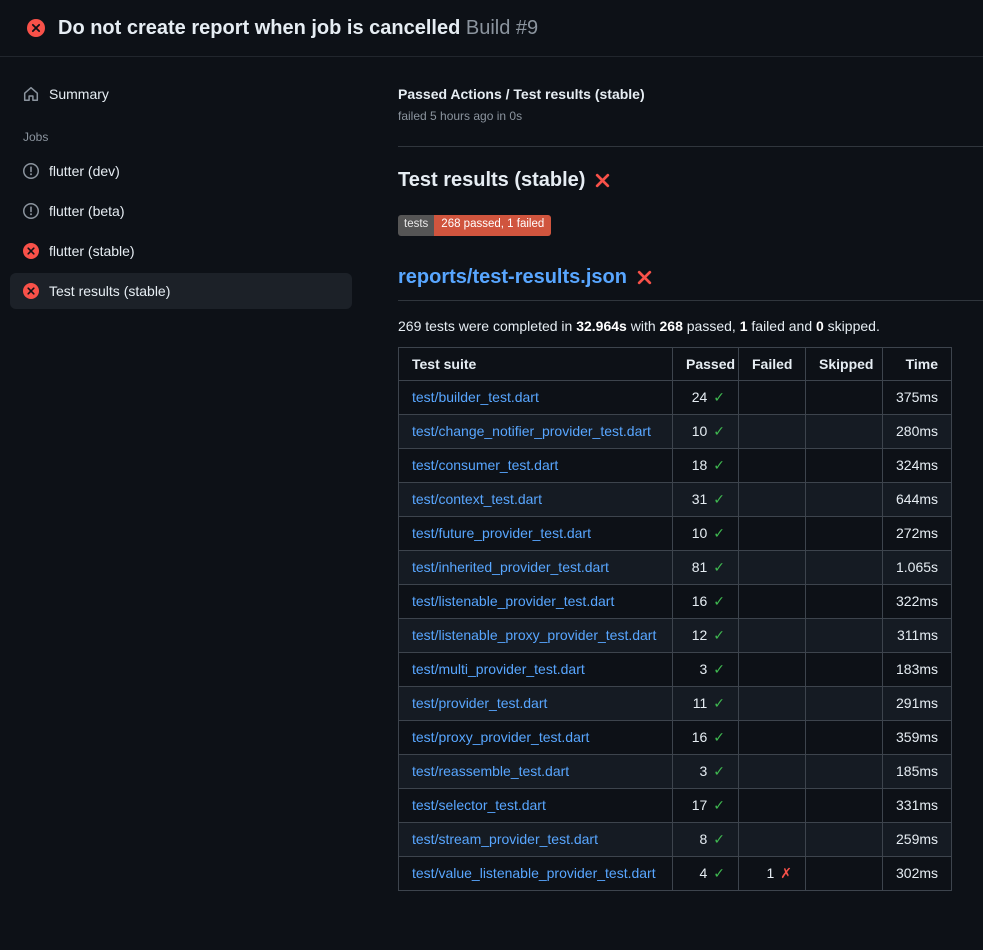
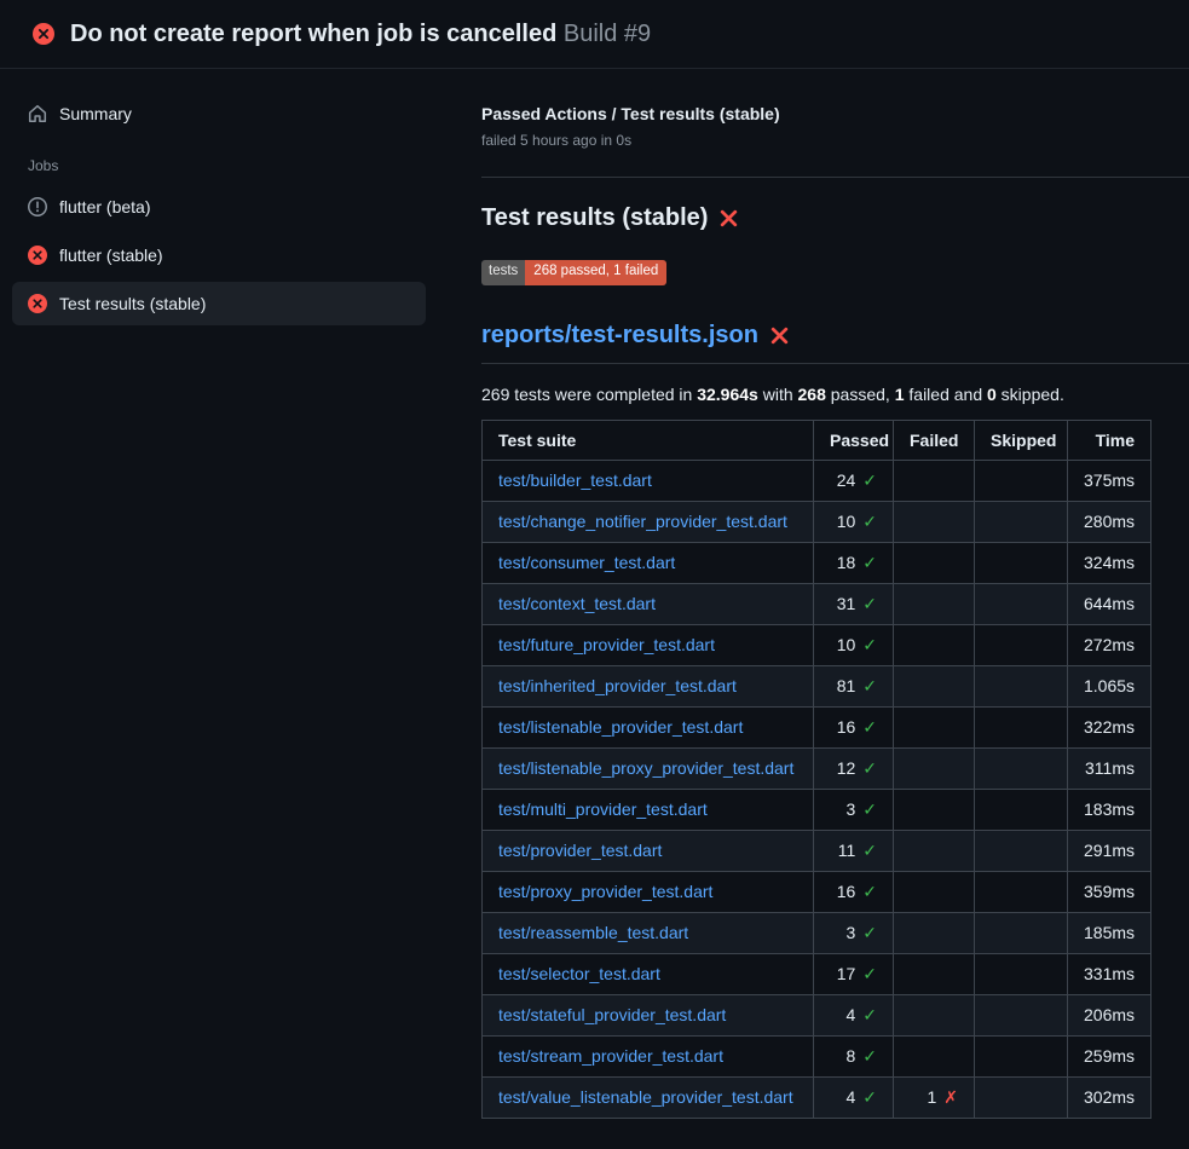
  Do not create report when job is cancelled Build #9
  Summary
  Jobs
- flutter (dev)
  flutter (beta)
  flutter (stable)
  Test results (stable)
  Passed Actions / Test results (stable)
  failed 5 hours ago in 0s
  Test results (stable)
  tests
  268 passed, 1 failed
  reports/test-results.json
  269 tests were completed in 32.964s with 268 passed, 1 failed and 0 skipped.
  Test suite	Passed	Failed	Skipped	Time
  test/builder_test.dart	24 ✓			375ms
  test/change_notifier_provider_test.dart	10 ✓			280ms
  test/consumer_test.dart	18 ✓			324ms
  test/context_test.dart	31 ✓			644ms
  test/future_provider_test.dart	10 ✓			272ms
  test/inherited_provider_test.dart	81 ✓			1.065s
  test/listenable_provider_test.dart	16 ✓			322ms
  test/listenable_proxy_provider_test.dart	12 ✓			311ms
  test/multi_provider_test.dart	3 ✓			183ms
  test/provider_test.dart	11 ✓			291ms
  test/proxy_provider_test.dart	16 ✓			359ms
  test/reassemble_test.dart	3 ✓			185ms
  test/selector_test.dart	17 ✓			331ms
+ test/stateful_provider_test.dart	4 ✓			206ms
  test/stream_provider_test.dart	8 ✓			259ms
  test/value_listenable_provider_test.dart	4 ✓	1 ✗		302ms
